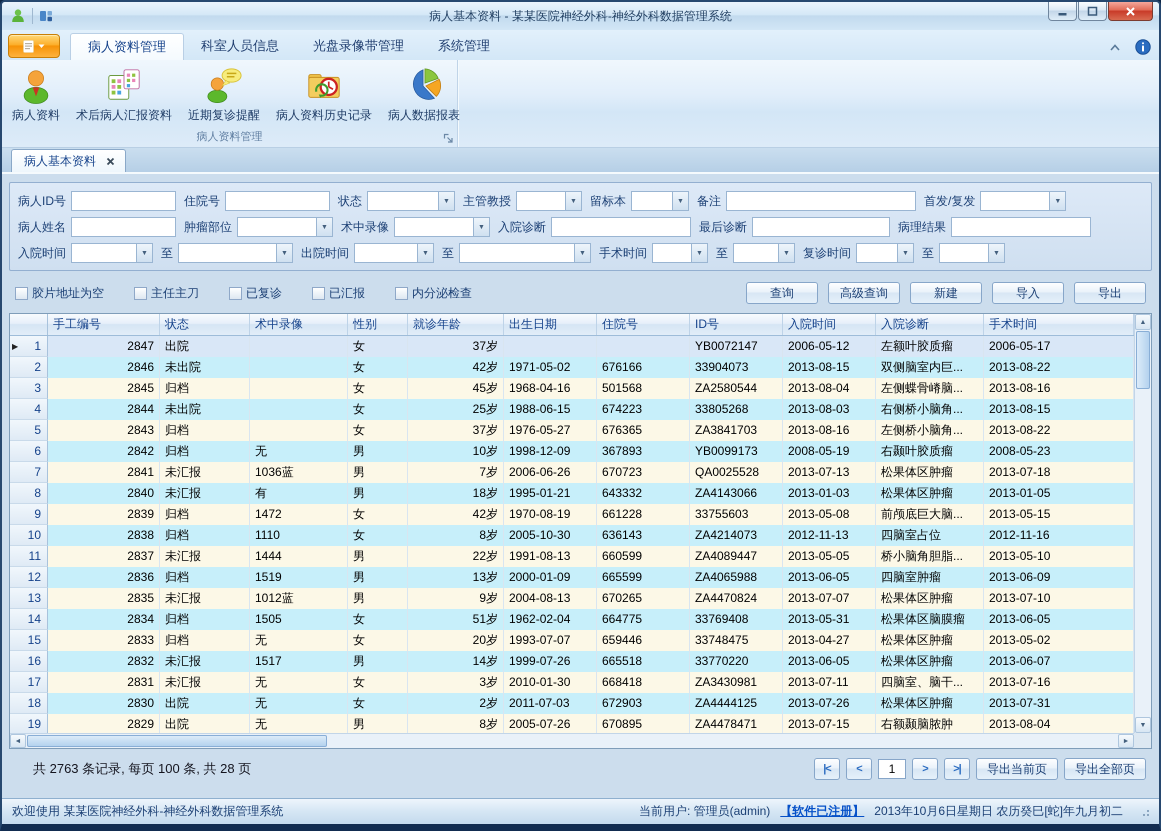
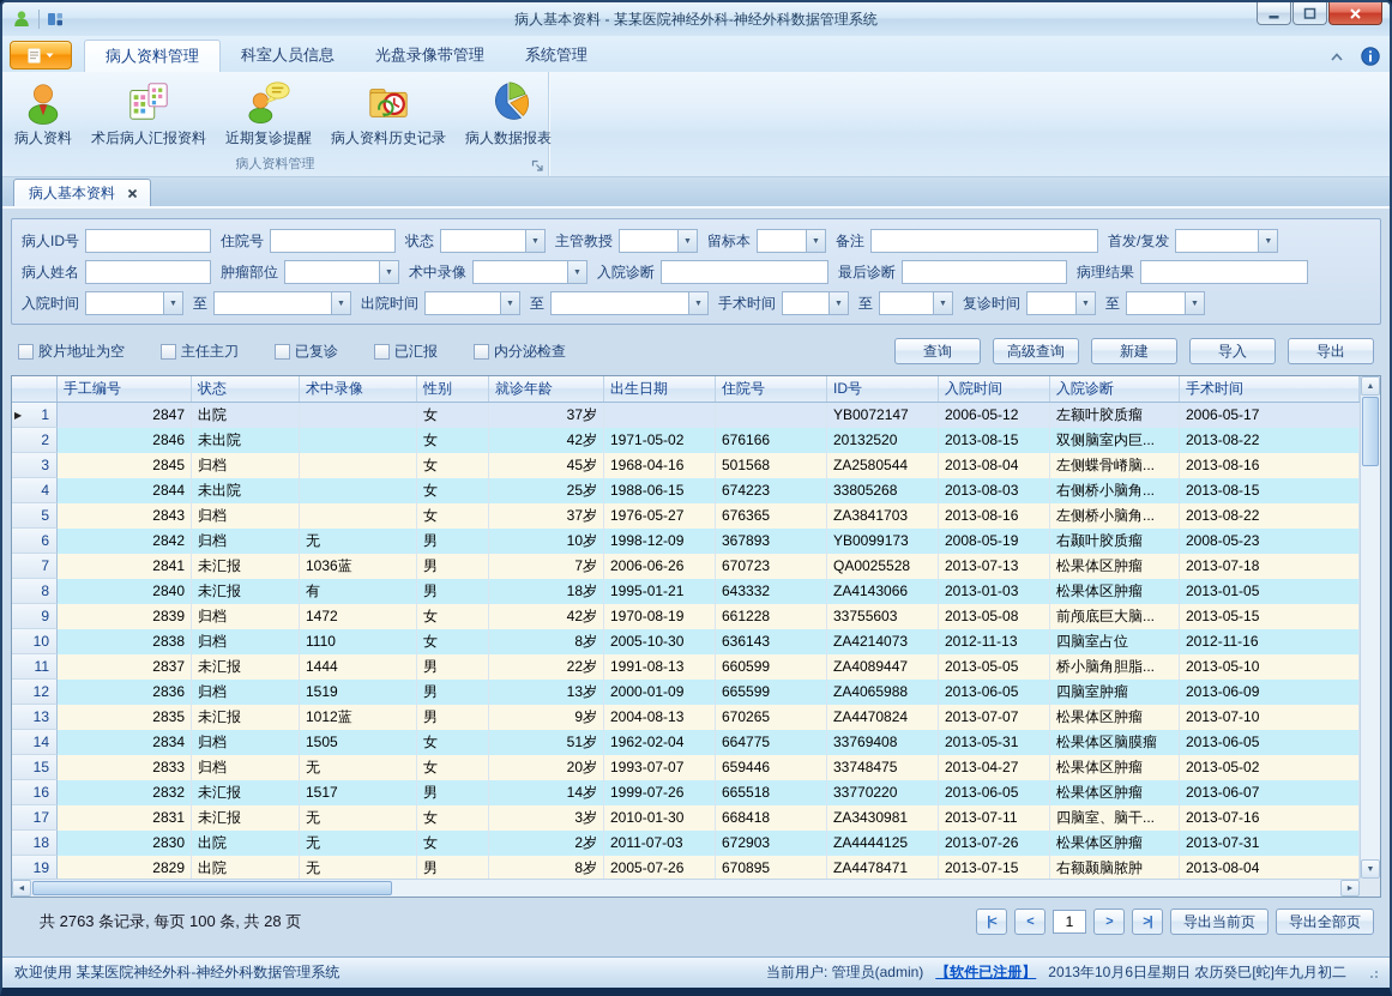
  病人基本资料 - 某某医院神经外科-神经外科数据管理系统
  病人资料管理
  科室人员信息
  光盘录像带管理
  系统管理
  病人资料
  术后病人汇报资料
  近期复诊提醒
  病人资料历史记录
  病人数据报表
  病人资料管理
  病人基本资料
  病人ID号
  住院号
  状态
  主管教授
  留标本
  备注
  首发/复发
  病人姓名
  肿瘤部位
  术中录像
  入院诊断
  最后诊断
  病理结果
  入院时间
  至
  出院时间
  至
  手术时间
  至
  复诊时间
  至
  胶片地址为空
  主任主刀
  已复诊
  已汇报
  内分泌检查
  查询
  高级查询
  新建
  导入
  导出
  手工编号
  状态
  术中录像
  性别
  就诊年龄
  出生日期
  住院号
  ID号
  入院时间
  入院诊断
  手术时间
  ▶
  1
  2847
  出院
  女
  37岁
  YB0072147
  2006-05-12
  左额叶胶质瘤
  2006-05-17
  2
  2846
  未出院
  女
  42岁
  1971-05-02
  676166
- 33904073
+ 20132520
  2013-08-15
  双侧脑室内巨...
  2013-08-22
  3
  2845
  归档
  女
  45岁
  1968-04-16
  501568
  ZA2580544
  2013-08-04
  左侧蝶骨嵴脑...
  2013-08-16
  4
  2844
  未出院
  女
  25岁
  1988-06-15
  674223
  33805268
  2013-08-03
  右侧桥小脑角...
  2013-08-15
  5
  2843
  归档
  女
  37岁
  1976-05-27
  676365
  ZA3841703
  2013-08-16
  左侧桥小脑角...
  2013-08-22
  6
  2842
  归档
  无
  男
  10岁
  1998-12-09
  367893
  YB0099173
  2008-05-19
  右颞叶胶质瘤
  2008-05-23
  7
  2841
  未汇报
  1036蓝
  男
  7岁
  2006-06-26
  670723
  QA0025528
  2013-07-13
  松果体区肿瘤
  2013-07-18
  8
  2840
  未汇报
  有
  男
  18岁
  1995-01-21
  643332
  ZA4143066
  2013-01-03
  松果体区肿瘤
  2013-01-05
  9
  2839
  归档
  1472
  女
  42岁
  1970-08-19
  661228
  33755603
  2013-05-08
  前颅底巨大脑...
  2013-05-15
  10
  2838
  归档
  1110
  女
  8岁
  2005-10-30
  636143
  ZA4214073
  2012-11-13
  四脑室占位
  2012-11-16
  11
  2837
  未汇报
  1444
  男
  22岁
  1991-08-13
  660599
  ZA4089447
  2013-05-05
  桥小脑角胆脂...
  2013-05-10
  12
  2836
  归档
  1519
  男
  13岁
  2000-01-09
  665599
  ZA4065988
  2013-06-05
  四脑室肿瘤
  2013-06-09
  13
  2835
  未汇报
  1012蓝
  男
  9岁
  2004-08-13
  670265
  ZA4470824
  2013-07-07
  松果体区肿瘤
  2013-07-10
  14
  2834
  归档
  1505
  女
  51岁
  1962-02-04
  664775
  33769408
  2013-05-31
  松果体区脑膜瘤
  2013-06-05
  15
  2833
  归档
  无
  女
  20岁
  1993-07-07
  659446
  33748475
  2013-04-27
  松果体区肿瘤
  2013-05-02
  16
  2832
  未汇报
  1517
  男
  14岁
  1999-07-26
  665518
  33770220
  2013-06-05
  松果体区肿瘤
  2013-06-07
  17
  2831
  未汇报
  无
  女
  3岁
  2010-01-30
  668418
  ZA3430981
  2013-07-11
  四脑室、脑干...
  2013-07-16
  18
  2830
  出院
  无
  女
  2岁
  2011-07-03
  672903
  ZA4444125
  2013-07-26
  松果体区肿瘤
  2013-07-31
  19
  2829
  出院
  无
  男
  8岁
  2005-07-26
  670895
  ZA4478471
  2013-07-15
  右额颞脑脓肿
  2013-08-04
  共 2763 条记录, 每页 100 条, 共 28 页
  |<
  <
  1
  >
  >|
  导出当前页
  导出全部页
  欢迎使用 某某医院神经外科-神经外科数据管理系统
  当前用户: 管理员(admin)
  【软件已注册】
  2013年10月6日星期日 农历癸巳[蛇]年九月初二
